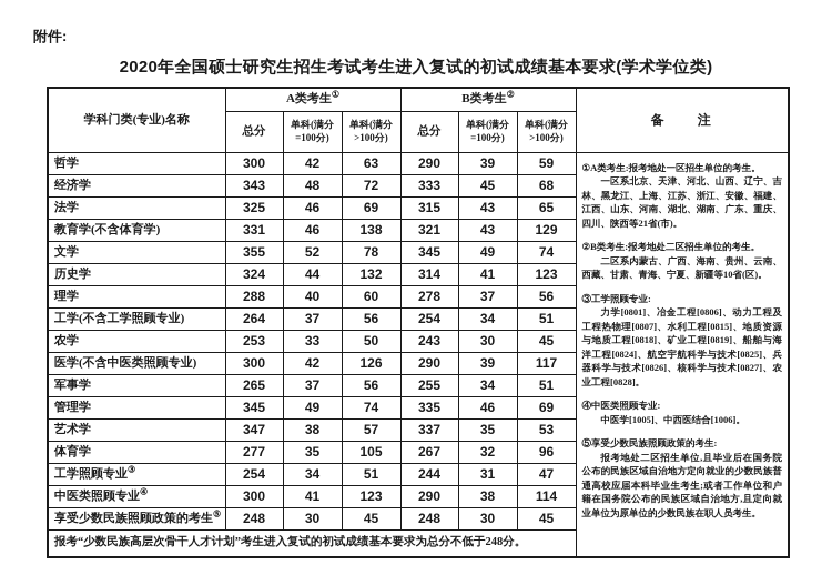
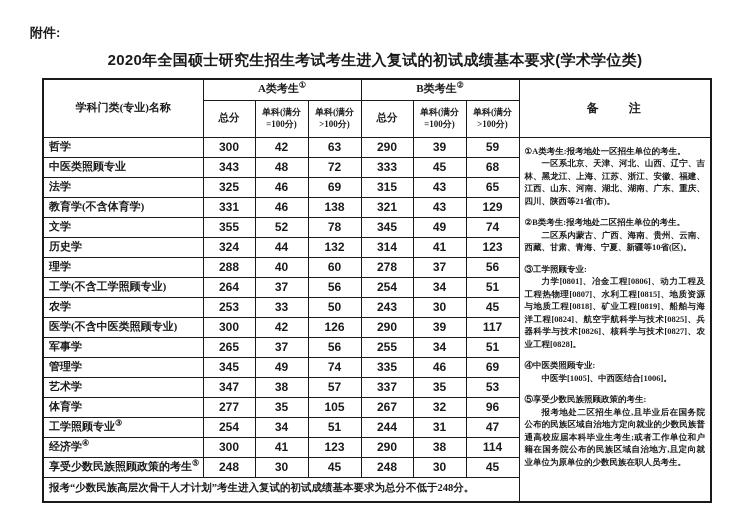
  附件:
  2020年全国硕士研究生招生考试考生进入复试的初试成绩基本要求(学术学位类)
  学科门类(专业)名称	A类考生①	B类考生②	备 注
  总分	单科(满分 =100分)	单科(满分 >100分)	总分	单科(满分 =100分)	单科(满分 >100分)
  哲学	300	42	63	290	39	59	①A类考生:报考地处一区招生单位的考生。一区系北京、天津、河北、山西、辽宁、吉林、黑龙江、上海、江苏、浙江、安徽、福建、江西、山东、河南、湖北、湖南、广东、重庆、四川、陕西等21省(市)。②B类考生:报考地处二区招生单位的考生。二区系内蒙古、广西、海南、贵州、云南、西藏、甘肃、青海、宁夏、新疆等10省(区)。③工学照顾专业:力学[0801]、冶金工程[0806]、动力工程及工程热物理[0807]、水利工程[0815]、地质资源与地质工程[0818]、矿业工程[0819]、船舶与海洋工程[0824]、航空宇航科学与技术[0825]、兵器科学与技术[0826]、核科学与技术[0827]、农业工程[0828]。④中医类照顾专业:中医学[1005]、中西医结合[1006]。⑤享受少数民族照顾政策的考生:报考地处二区招生单位,且毕业后在国务院公布的民族区域自治地方定向就业的少数民族普通高校应届本科毕业生考生;或者工作单位和户籍在国务院公布的民族区域自治地方,且定向就业单位为原单位的少数民族在职人员考生。
- 经济学	343	48	72	333	45	68
+ 中医类照顾专业	343	48	72	333	45	68
  法学	325	46	69	315	43	65
  教育学(不含体育学)	331	46	138	321	43	129
  文学	355	52	78	345	49	74
  历史学	324	44	132	314	41	123
  理学	288	40	60	278	37	56
  工学(不含工学照顾专业)	264	37	56	254	34	51
  农学	253	33	50	243	30	45
  医学(不含中医类照顾专业)	300	42	126	290	39	117
  军事学	265	37	56	255	34	51
  管理学	345	49	74	335	46	69
  艺术学	347	38	57	337	35	53
  体育学	277	35	105	267	32	96
  工学照顾专业③	254	34	51	244	31	47
- 中医类照顾专业④	300	41	123	290	38	114
+ 经济学④	300	41	123	290	38	114
  享受少数民族照顾政策的考生⑤	248	30	45	248	30	45
  报考“少数民族高层次骨干人才计划”考生进入复试的初试成绩基本要求为总分不低于248分。
